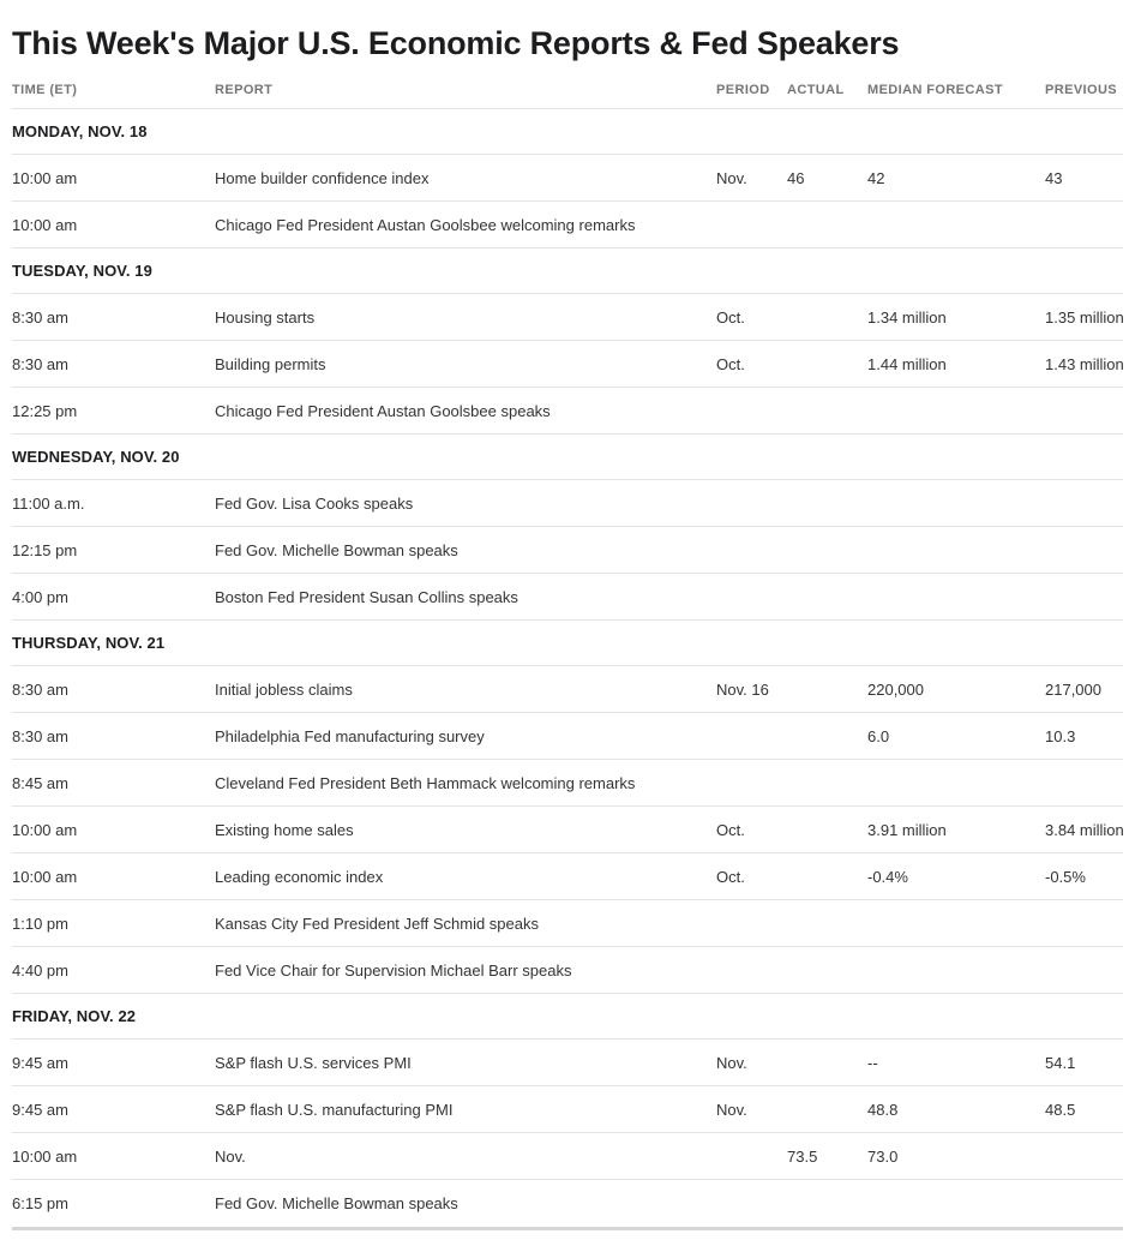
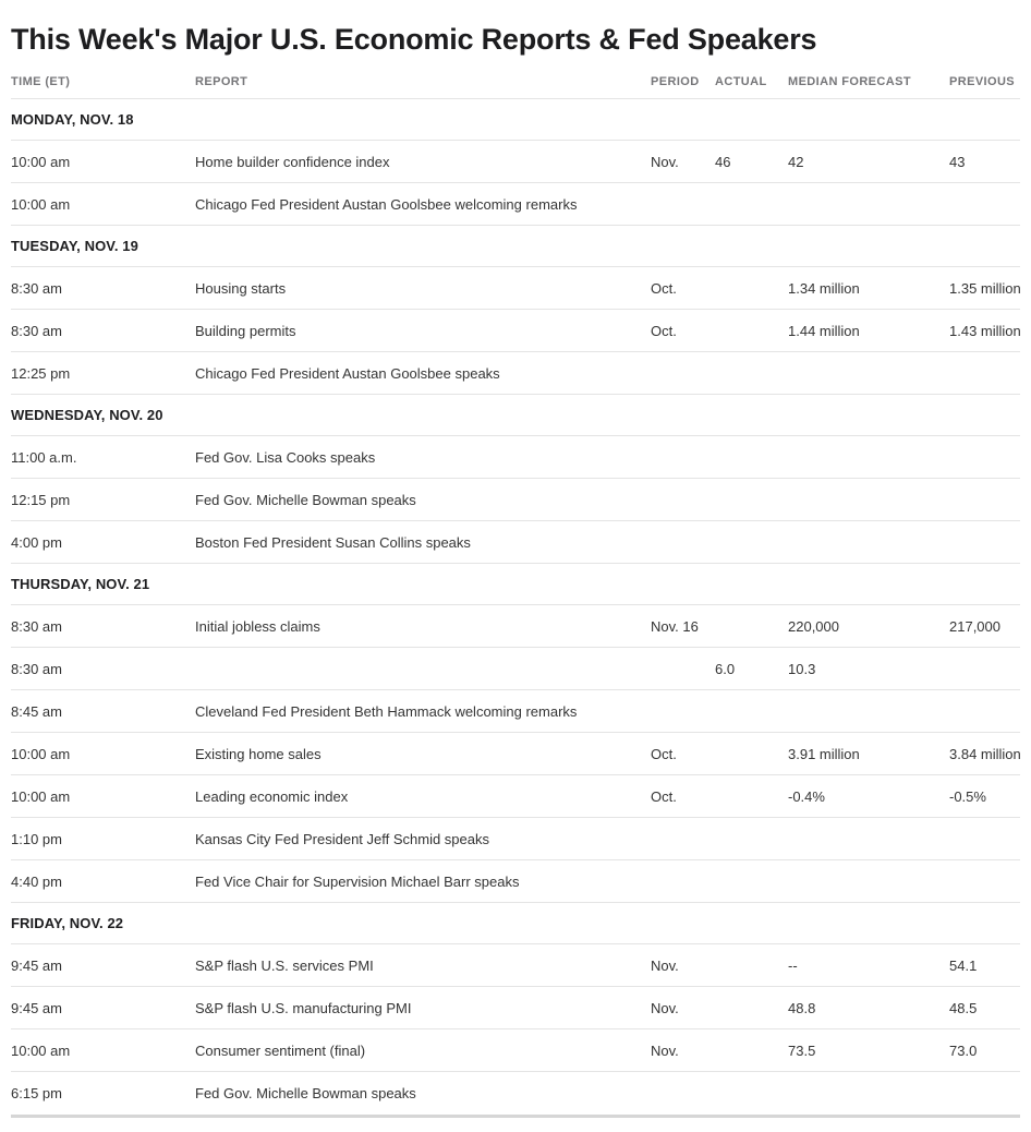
  This Week's Major U.S. Economic Reports & Fed Speakers
  TIME (ET)
  REPORT
  PERIOD
  ACTUAL
  MEDIAN FORECAST
  PREVIOUS
  MONDAY, NOV. 18
  10:00 am
  Home builder confidence index
  Nov.
  46
  42
  43
  10:00 am
  Chicago Fed President Austan Goolsbee welcoming remarks
  TUESDAY, NOV. 19
  8:30 am
  Housing starts
  Oct.
  1.34 million
  1.35 million
  8:30 am
  Building permits
  Oct.
  1.44 million
  1.43 million
  12:25 pm
  Chicago Fed President Austan Goolsbee speaks
  WEDNESDAY, NOV. 20
  11:00 a.m.
  Fed Gov. Lisa Cooks speaks
  12:15 pm
  Fed Gov. Michelle Bowman speaks
  4:00 pm
  Boston Fed President Susan Collins speaks
  THURSDAY, NOV. 21
  8:30 am
  Initial jobless claims
  Nov. 16
  220,000
  217,000
  8:30 am
- Philadelphia Fed manufacturing survey
  6.0
  10.3
  8:45 am
  Cleveland Fed President Beth Hammack welcoming remarks
  10:00 am
  Existing home sales
  Oct.
  3.91 million
  3.84 million
  10:00 am
  Leading economic index
  Oct.
  -0.4%
  -0.5%
  1:10 pm
  Kansas City Fed President Jeff Schmid speaks
  4:40 pm
  Fed Vice Chair for Supervision Michael Barr speaks
  FRIDAY, NOV. 22
  9:45 am
  S&P flash U.S. services PMI
  Nov.
  --
  54.1
  9:45 am
  S&P flash U.S. manufacturing PMI
  Nov.
  48.8
  48.5
  10:00 am
+ Consumer sentiment (final)
  Nov.
  73.5
  73.0
  6:15 pm
  Fed Gov. Michelle Bowman speaks
